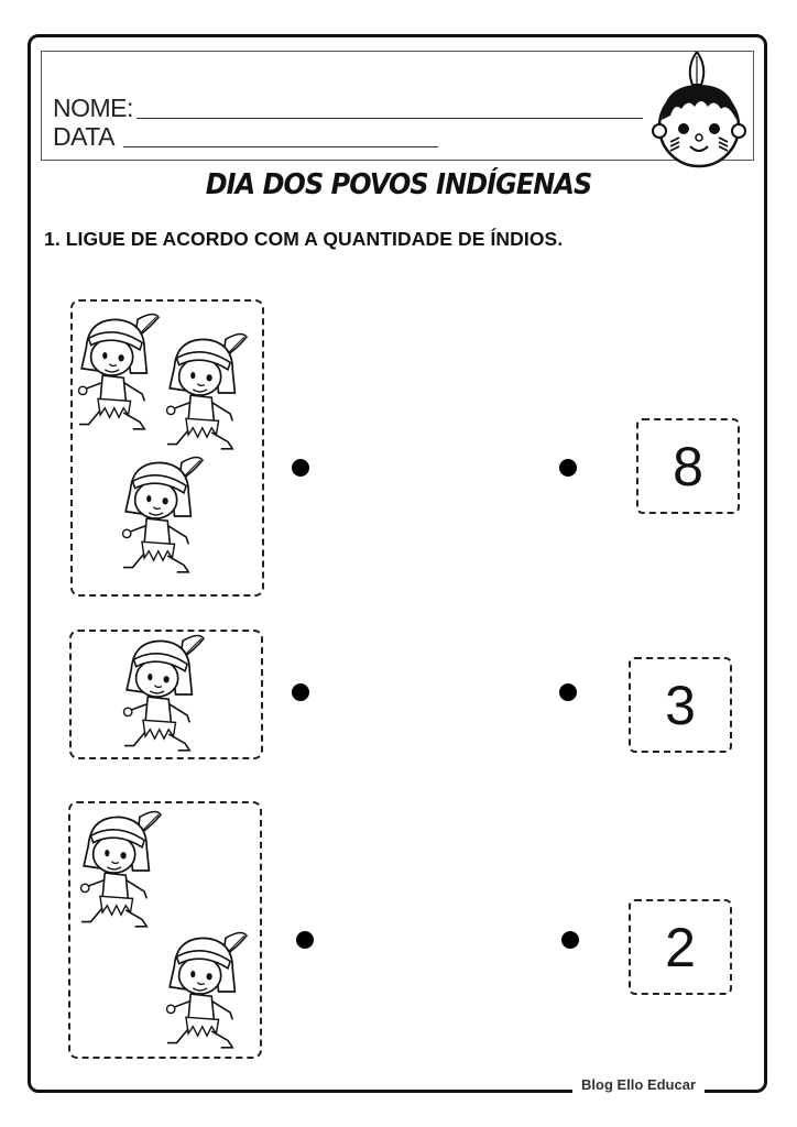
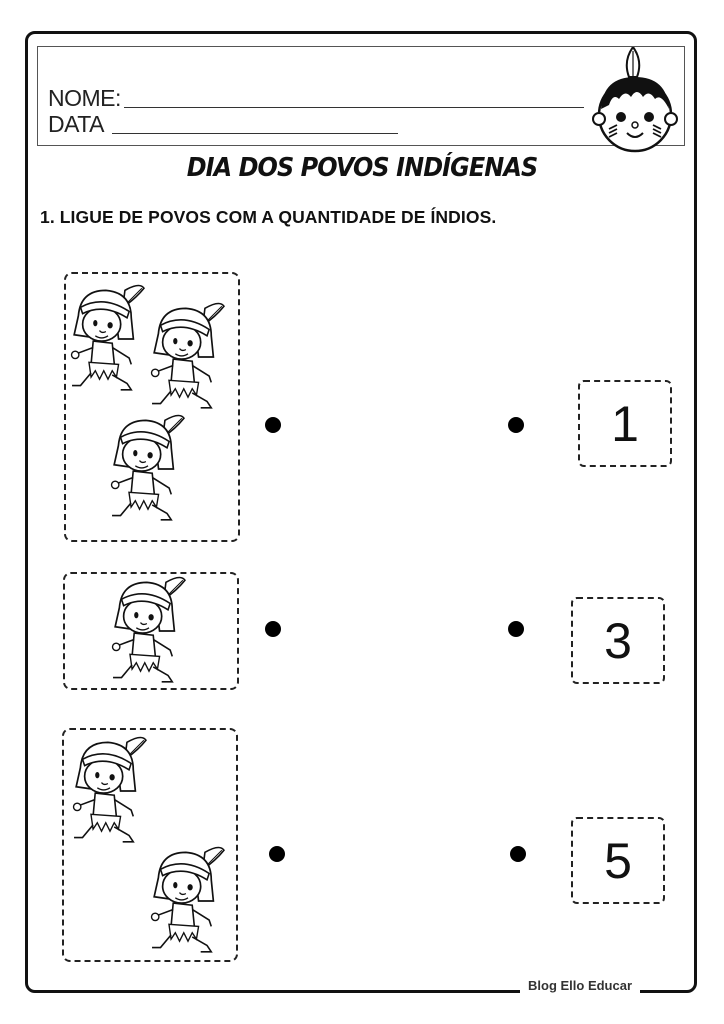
  NOME:
  DATA
  DIA DOS POVOS INDÍGENAS
- 1. LIGUE DE ACORDO COM A QUANTIDADE DE ÍNDIOS.
+ 1. LIGUE DE POVOS COM A QUANTIDADE DE ÍNDIOS.
- 8
+ 1
  3
- 2
+ 5
  Blog Ello Educar
